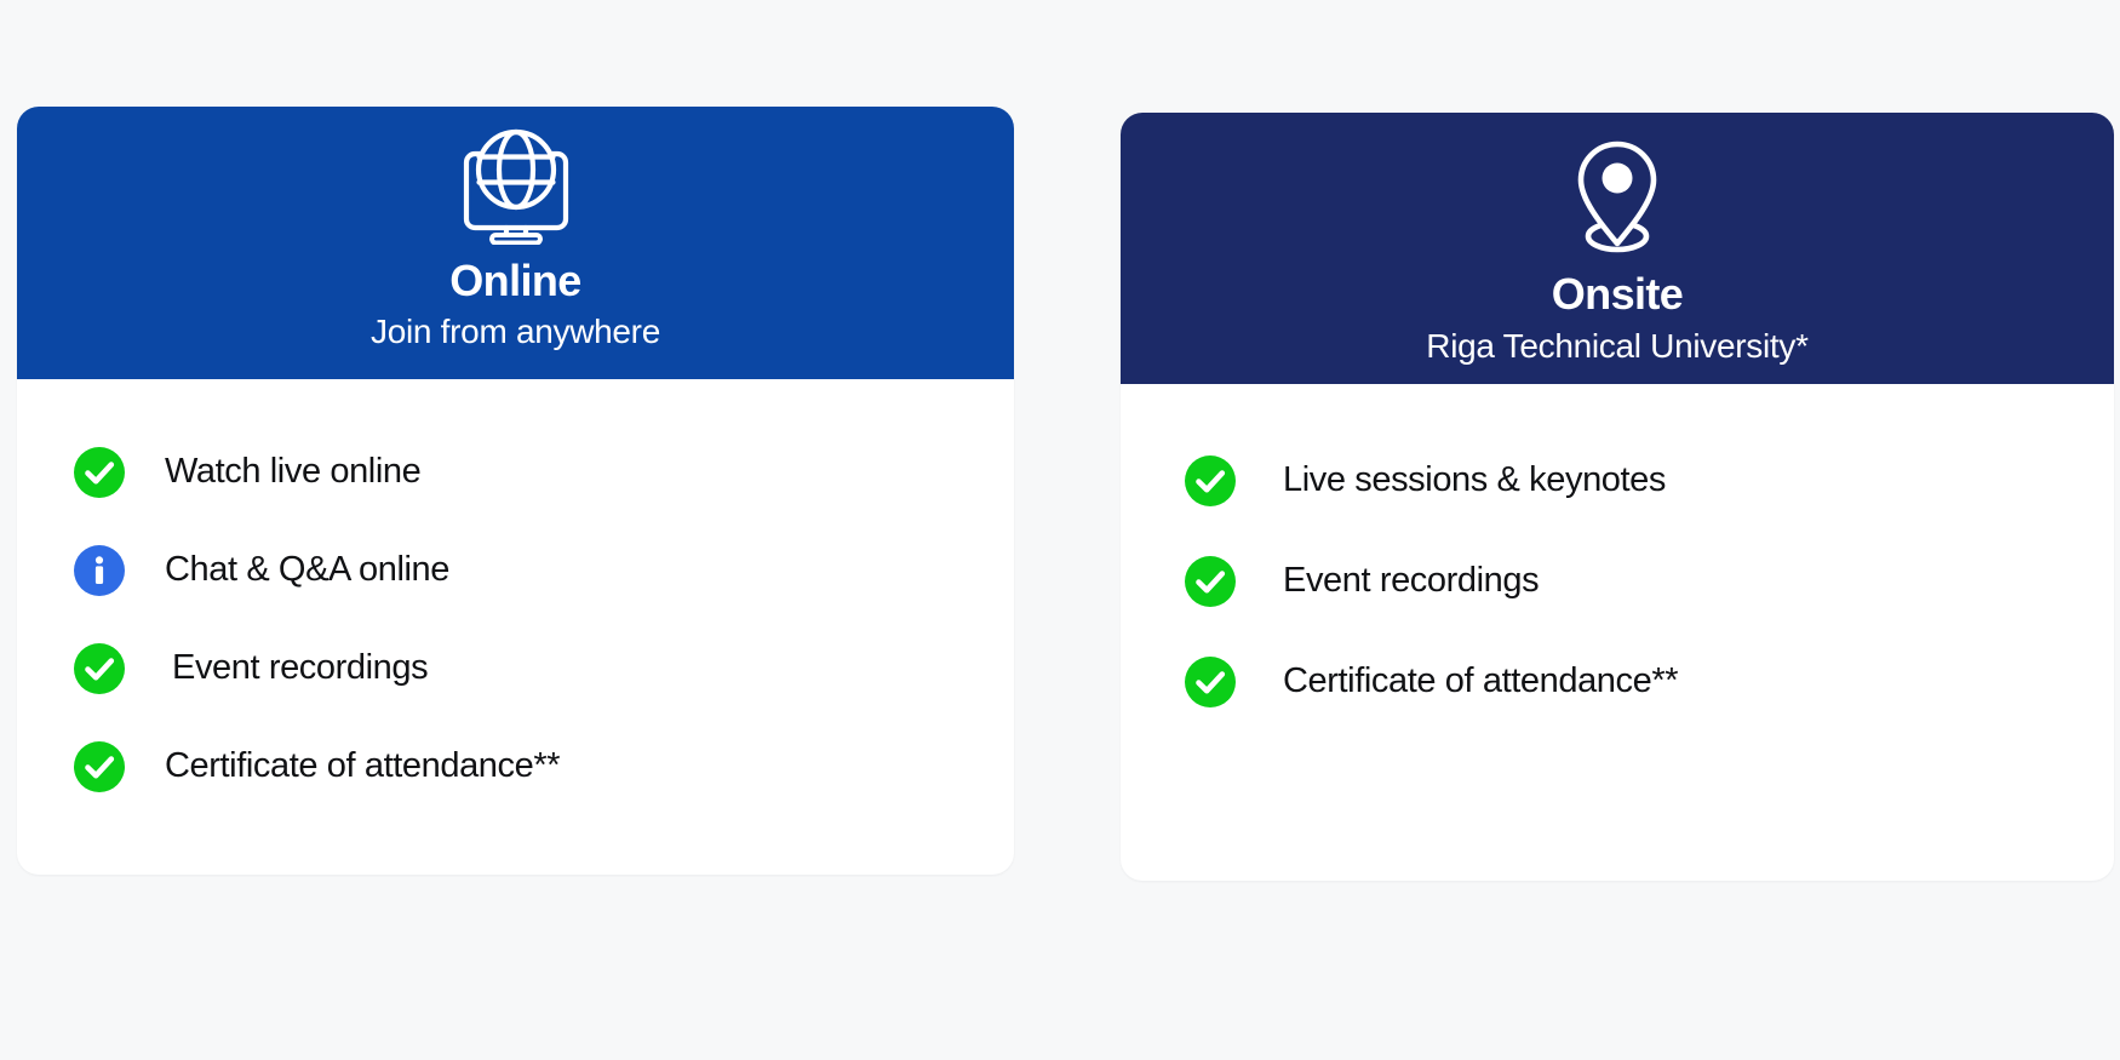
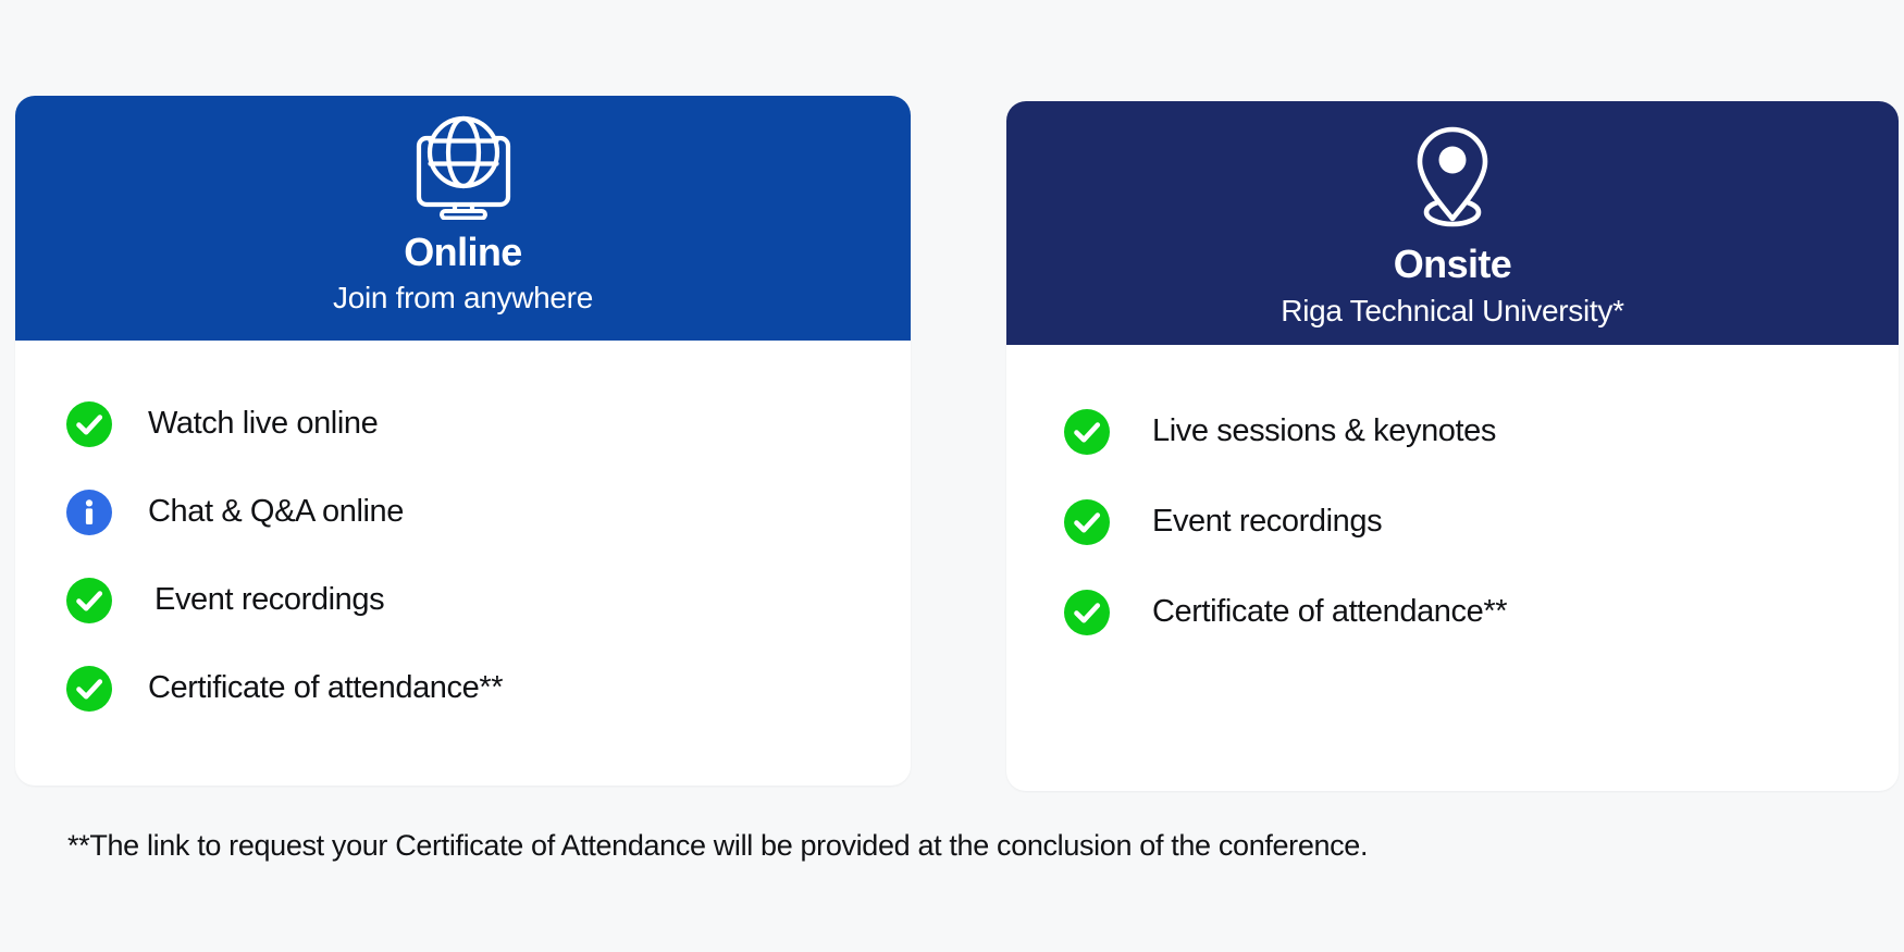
  Online
  Join from anywhere
  Watch live online
  Chat & Q&A online
  Event recordings
  Certificate of attendance**
  Onsite
  Riga Technical University*
  Live sessions & keynotes
  Event recordings
  Certificate of attendance**
+ **The link to request your Certificate of Attendance will be provided at the conclusion of the conference.
